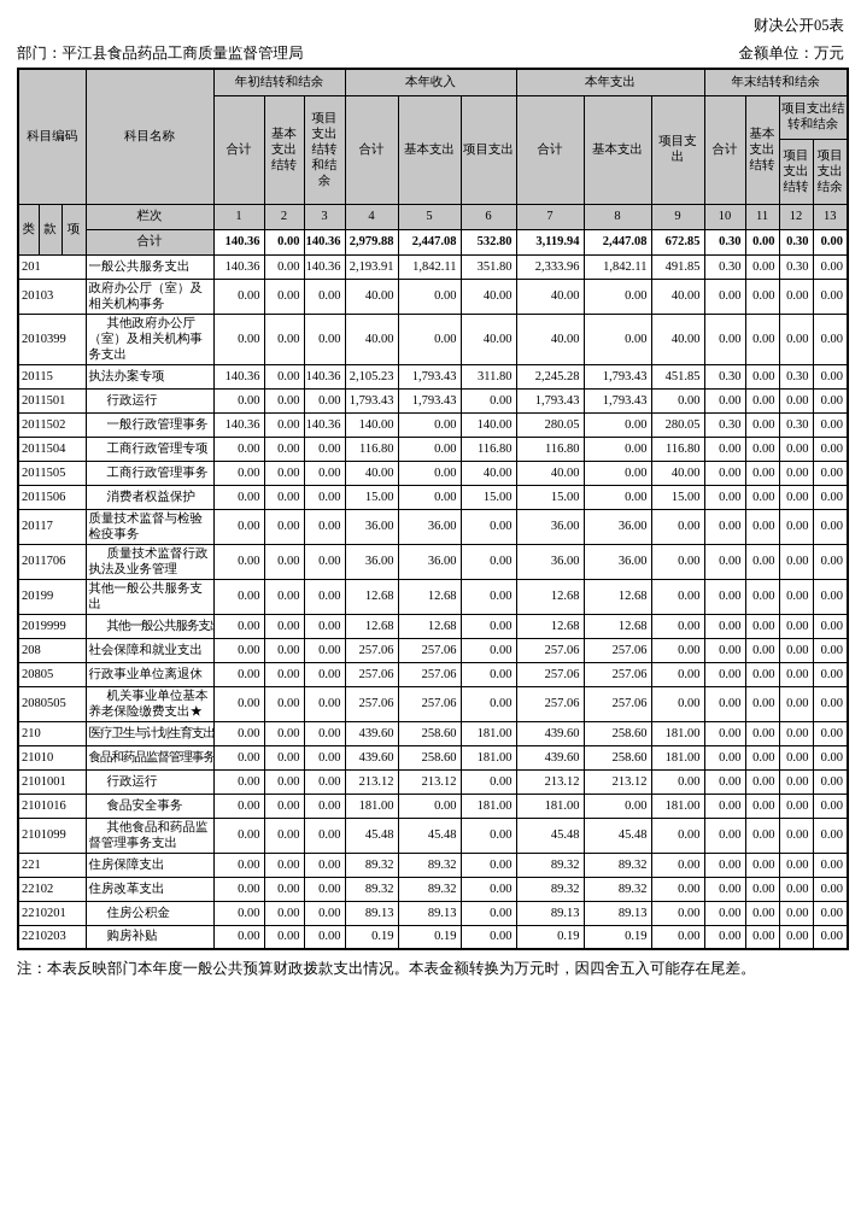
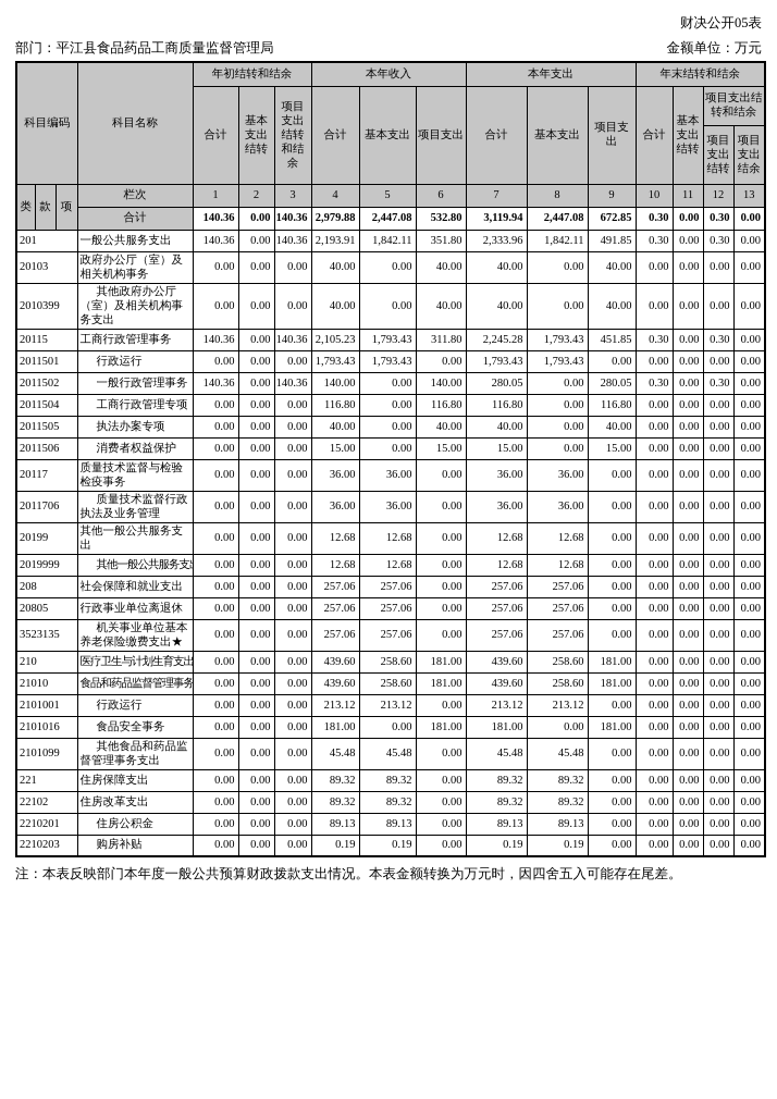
  财决公开05表
  部门：平江县食品药品工商质量监督管理局
  金额单位：万元
  科目编码	科目名称	年初结转和结余	本年收入	本年支出	年末结转和结余
  合计	基本支出结转	项目支出结转和结余	合计	基本支出	项目支出	合计	基本支出	项目支出	合计	基本支出结转	项目支出结转和结余
  项目支出结转	项目支出结余
  类	款	项	栏次	1	2	3	4	5	6	7	8	9	10	11	12	13
  合计	140.36	0.00	140.36	2,979.88	2,447.08	532.80	3,119.94	2,447.08	672.85	0.30	0.00	0.30	0.00
  201	一般公共服务支出	140.36	0.00	140.36	2,193.91	1,842.11	351.80	2,333.96	1,842.11	491.85	0.30	0.00	0.30	0.00
  20103	政府办公厅（室）及相关机构事务	0.00	0.00	0.00	40.00	0.00	40.00	40.00	0.00	40.00	0.00	0.00	0.00	0.00
  2010399	其他政府办公厅（室）及相关机构事务支出	0.00	0.00	0.00	40.00	0.00	40.00	40.00	0.00	40.00	0.00	0.00	0.00	0.00
- 20115	执法办案专项	140.36	0.00	140.36	2,105.23	1,793.43	311.80	2,245.28	1,793.43	451.85	0.30	0.00	0.30	0.00
+ 20115	工商行政管理事务	140.36	0.00	140.36	2,105.23	1,793.43	311.80	2,245.28	1,793.43	451.85	0.30	0.00	0.30	0.00
  2011501	行政运行	0.00	0.00	0.00	1,793.43	1,793.43	0.00	1,793.43	1,793.43	0.00	0.00	0.00	0.00	0.00
  2011502	一般行政管理事务	140.36	0.00	140.36	140.00	0.00	140.00	280.05	0.00	280.05	0.30	0.00	0.30	0.00
  2011504	工商行政管理专项	0.00	0.00	0.00	116.80	0.00	116.80	116.80	0.00	116.80	0.00	0.00	0.00	0.00
- 2011505	工商行政管理事务	0.00	0.00	0.00	40.00	0.00	40.00	40.00	0.00	40.00	0.00	0.00	0.00	0.00
+ 2011505	执法办案专项	0.00	0.00	0.00	40.00	0.00	40.00	40.00	0.00	40.00	0.00	0.00	0.00	0.00
  2011506	消费者权益保护	0.00	0.00	0.00	15.00	0.00	15.00	15.00	0.00	15.00	0.00	0.00	0.00	0.00
  20117	质量技术监督与检验检疫事务	0.00	0.00	0.00	36.00	36.00	0.00	36.00	36.00	0.00	0.00	0.00	0.00	0.00
  2011706	质量技术监督行政执法及业务管理	0.00	0.00	0.00	36.00	36.00	0.00	36.00	36.00	0.00	0.00	0.00	0.00	0.00
  20199	其他一般公共服务支出	0.00	0.00	0.00	12.68	12.68	0.00	12.68	12.68	0.00	0.00	0.00	0.00	0.00
  2019999	其他一般公共服务支	0.00	0.00	0.00	12.68	12.68	0.00	12.68	12.68	0.00	0.00	0.00	0.00	0.00
  208	社会保障和就业支出	0.00	0.00	0.00	257.06	257.06	0.00	257.06	257.06	0.00	0.00	0.00	0.00	0.00
  20805	行政事业单位离退休	0.00	0.00	0.00	257.06	257.06	0.00	257.06	257.06	0.00	0.00	0.00	0.00	0.00
- 2080505	机关事业单位基本养老保险缴费支出★	0.00	0.00	0.00	257.06	257.06	0.00	257.06	257.06	0.00	0.00	0.00	0.00	0.00
+ 3523135	机关事业单位基本养老保险缴费支出★	0.00	0.00	0.00	257.06	257.06	0.00	257.06	257.06	0.00	0.00	0.00	0.00	0.00
  210	医疗卫生与计划生育支出	0.00	0.00	0.00	439.60	258.60	181.00	439.60	258.60	181.00	0.00	0.00	0.00	0.00
  21010	食品和药品监督管理事务	0.00	0.00	0.00	439.60	258.60	181.00	439.60	258.60	181.00	0.00	0.00	0.00	0.00
  2101001	行政运行	0.00	0.00	0.00	213.12	213.12	0.00	213.12	213.12	0.00	0.00	0.00	0.00	0.00
  2101016	食品安全事务	0.00	0.00	0.00	181.00	0.00	181.00	181.00	0.00	181.00	0.00	0.00	0.00	0.00
  2101099	其他食品和药品监督管理事务支出	0.00	0.00	0.00	45.48	45.48	0.00	45.48	45.48	0.00	0.00	0.00	0.00	0.00
  221	住房保障支出	0.00	0.00	0.00	89.32	89.32	0.00	89.32	89.32	0.00	0.00	0.00	0.00	0.00
  22102	住房改革支出	0.00	0.00	0.00	89.32	89.32	0.00	89.32	89.32	0.00	0.00	0.00	0.00	0.00
  2210201	住房公积金	0.00	0.00	0.00	89.13	89.13	0.00	89.13	89.13	0.00	0.00	0.00	0.00	0.00
  2210203	购房补贴	0.00	0.00	0.00	0.19	0.19	0.00	0.19	0.19	0.00	0.00	0.00	0.00	0.00
  注：本表反映部门本年度一般公共预算财政拨款支出情况。本表金额转换为万元时，因四舍五入可能存在尾差。
